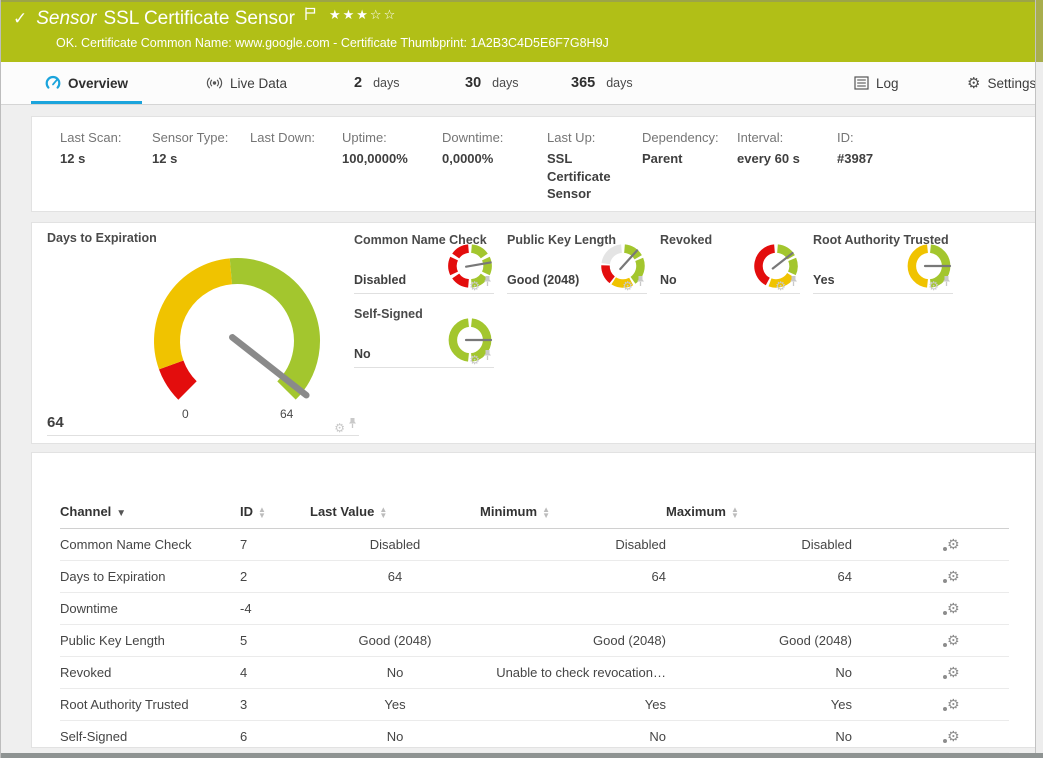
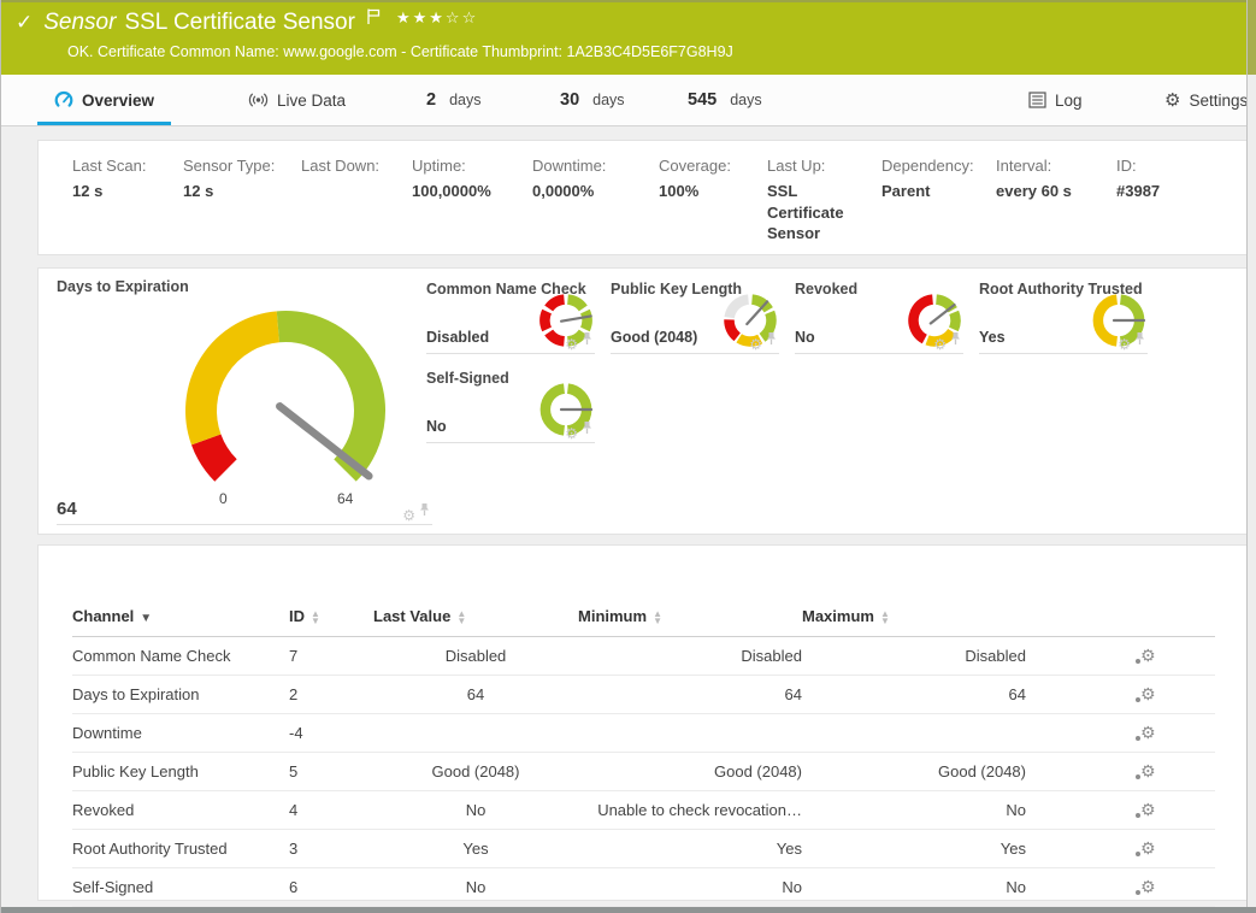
  ✓
  Sensor
  SSL Certificate Sensor
  ★★★☆☆
  OK. Certificate Common Name: www.google.com - Certificate Thumbprint: 1A2B3C4D5E6F7G8H9J
  Overview
  Live Data
  2
  days
  30
  days
- 365
+ 545
  days
  Log
  ⚙
  Settings
  Last Scan:
  12 s
  Sensor Type:
  12 s
  Last Down:
  Uptime:
  100,0000%
  Downtime:
  0,0000%
+ Coverage:
+ 100%
  Last Up:
  SSL Certificate Sensor
  Dependency:
  Parent
  Interval:
  every 60 s
  ID:
  #3987
  Days to Expiration
  0
  64
  64
  ⚙
  Common Name Check
  Disabled
  ⚙
  Public Key Length
  Good (2048)
  ⚙
  Revoked
  No
  ⚙
  Root Authority Trusted
  Yes
  ⚙
  Self-Signed
  No
  ⚙
  Channel ▼	ID ▲▼	Last Value ▲▼	Minimum ▲▼	Maximum ▲▼
  Common Name Check	7	Disabled	Disabled	Disabled	⚙
  Days to Expiration	2	64	64	64	⚙
  Downtime	-4				⚙
  Public Key Length	5	Good (2048)	Good (2048)	Good (2048)	⚙
  Revoked	4	No	Unable to check revocation…	No	⚙
  Root Authority Trusted	3	Yes	Yes	Yes	⚙
  Self-Signed	6	No	No	No	⚙
